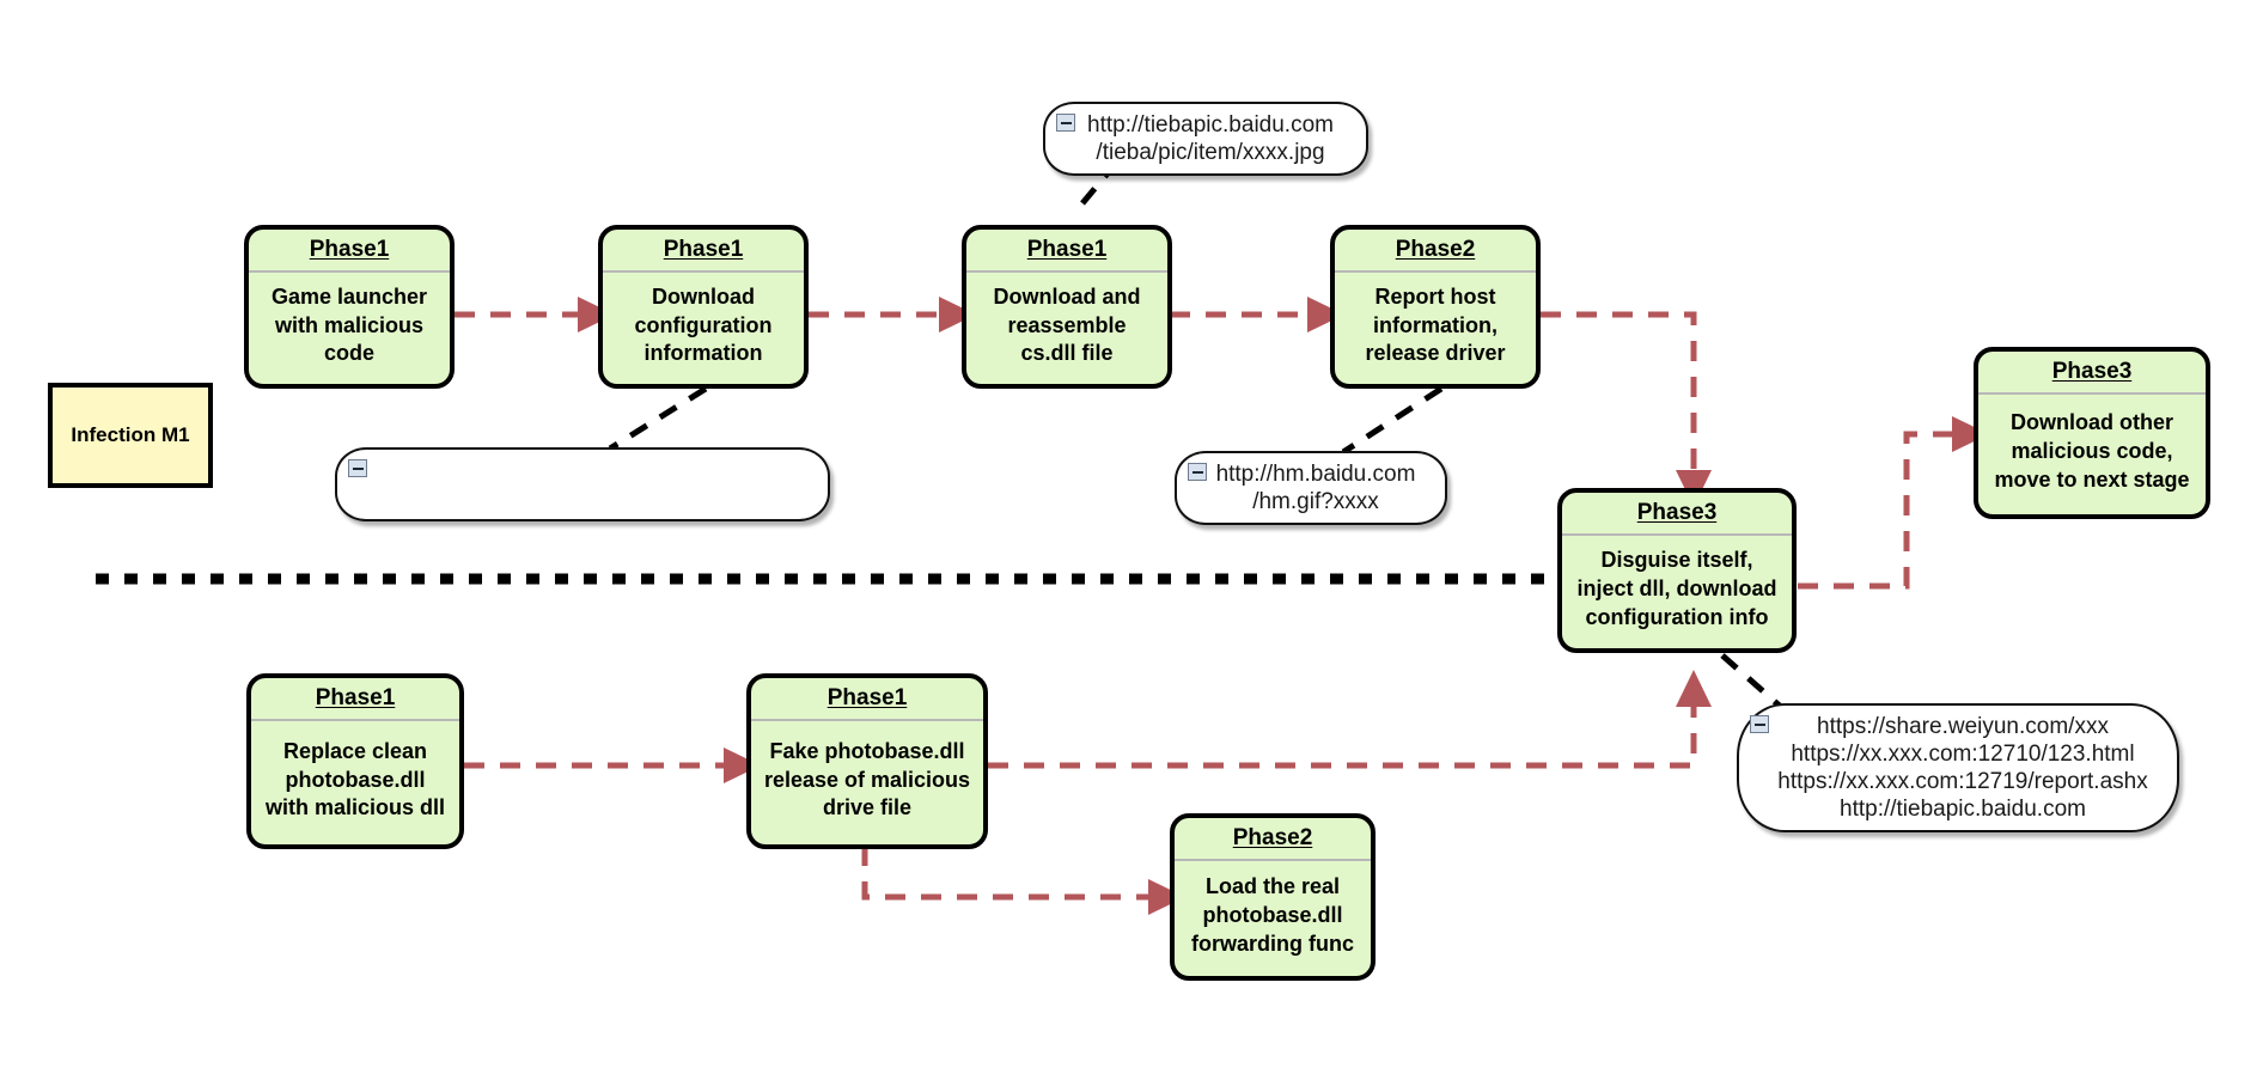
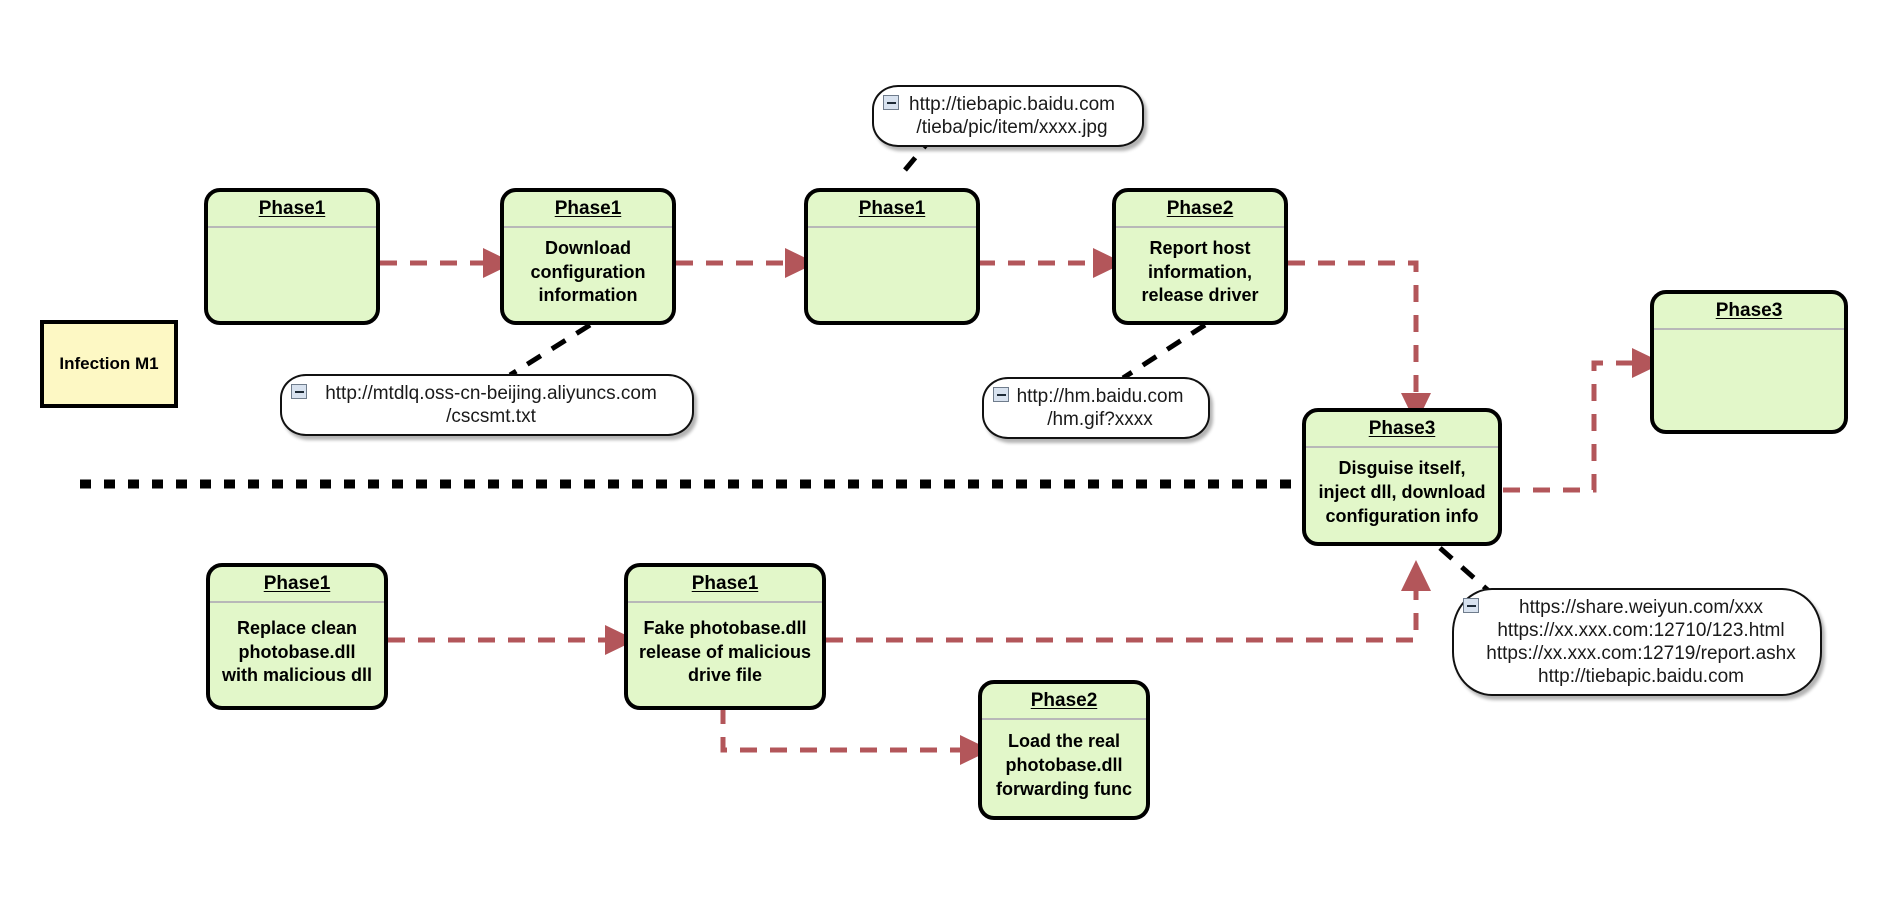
  Infection M1
  Phase1
- Game launcher
- with malicious
- code
  Phase1
  Download
  configuration
  information
  Phase1
- Download and
- reassemble
- cs.dll file
  Phase2
  Report host
  information,
  release driver
  Phase3
  Disguise itself,
  inject dll, download
  configuration info
  Phase3
- Download other
- malicious code,
- move to next stage
  Phase1
  Replace clean
  photobase.dll
  with malicious dll
  Phase1
  Fake photobase.dll
  release of malicious
  drive file
  Phase2
  Load the real
  photobase.dll
  forwarding func
  http://tiebapic.baidu.com
  /tieba/pic/item/xxxx.jpg
+ http://mtdlq.oss-cn-beijing.aliyuncs.com
+ /cscsmt.txt
  http://hm.baidu.com
  /hm.gif?xxxx
  https://share.weiyun.com/xxx
  https://xx.xxx.com:12710/123.html
  https://xx.xxx.com:12719/report.ashx
  http://tiebapic.baidu.com
